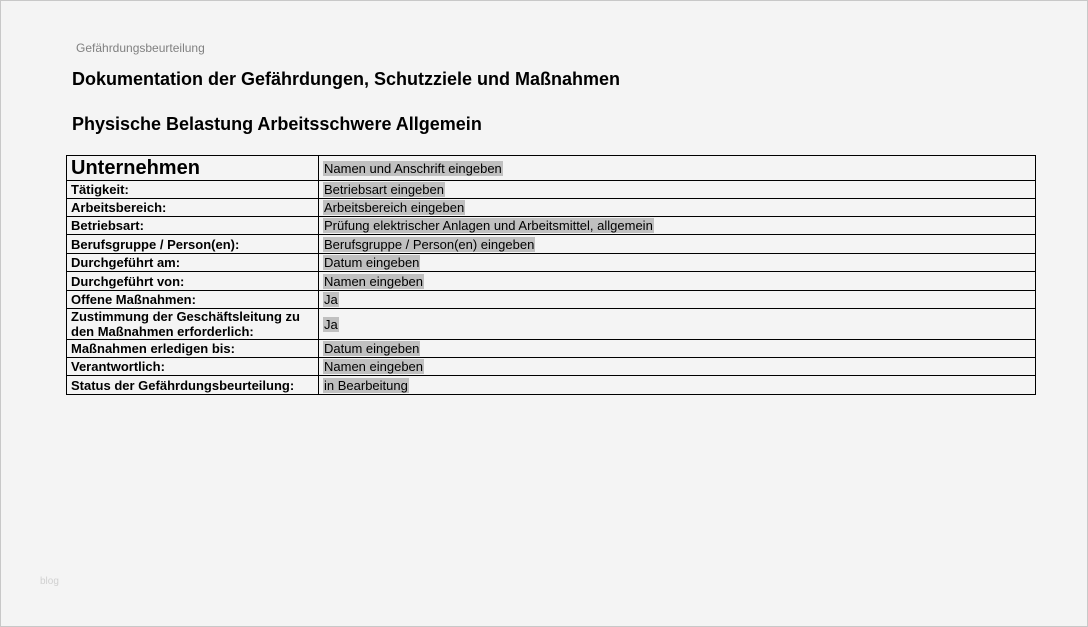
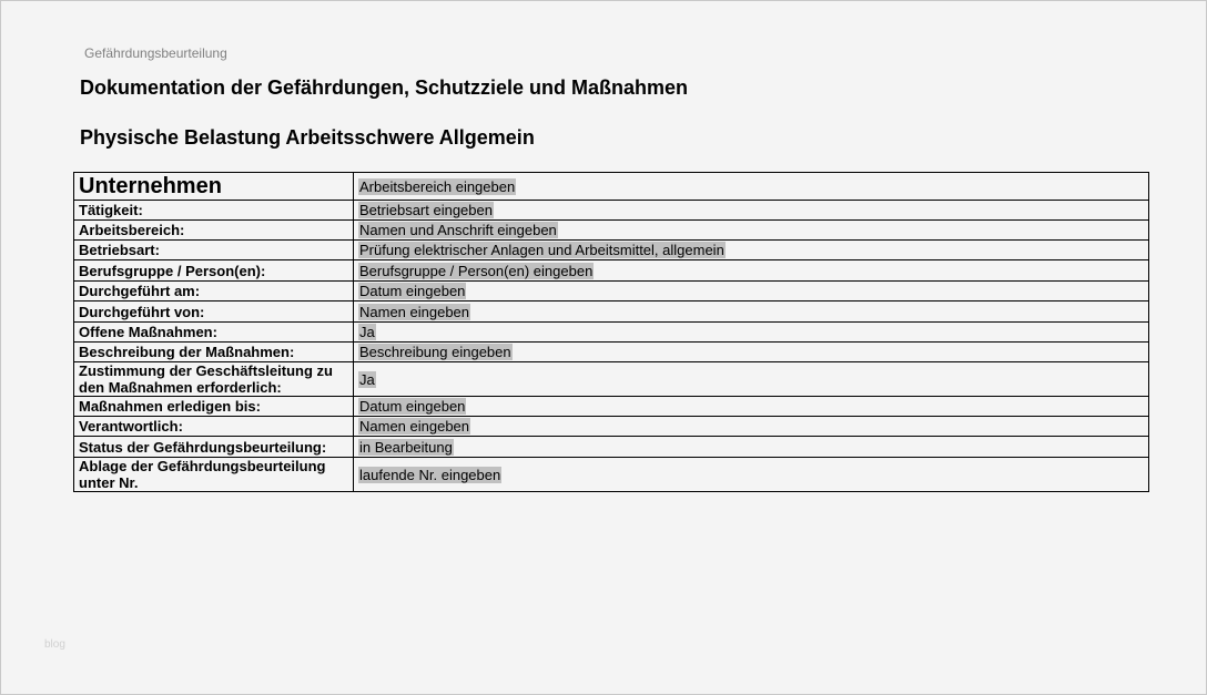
  Gefährdungsbeurteilung
  Dokumentation der Gefährdungen, Schutzziele und Maßnahmen
  Physische Belastung Arbeitsschwere Allgemein
- Unternehmen	Namen und Anschrift eingeben
+ Unternehmen	Arbeitsbereich eingeben
  Tätigkeit:	Betriebsart eingeben
- Arbeitsbereich:	Arbeitsbereich eingeben
+ Arbeitsbereich:	Namen und Anschrift eingeben
  Betriebsart:	Prüfung elektrischer Anlagen und Arbeitsmittel, allgemein
  Berufsgruppe / Person(en):	Berufsgruppe / Person(en) eingeben
  Durchgeführt am:	Datum eingeben
  Durchgeführt von:	Namen eingeben
  Offene Maßnahmen:	Ja
+ Beschreibung der Maßnahmen:	Beschreibung eingeben
  Zustimmung der Geschäftsleitung zu den Maßnahmen erforderlich:	Ja
  Maßnahmen erledigen bis:	Datum eingeben
  Verantwortlich:	Namen eingeben
  Status der Gefährdungsbeurteilung:	in Bearbeitung
+ Ablage der Gefährdungsbeurteilung unter Nr.	laufende Nr. eingeben
  blog
